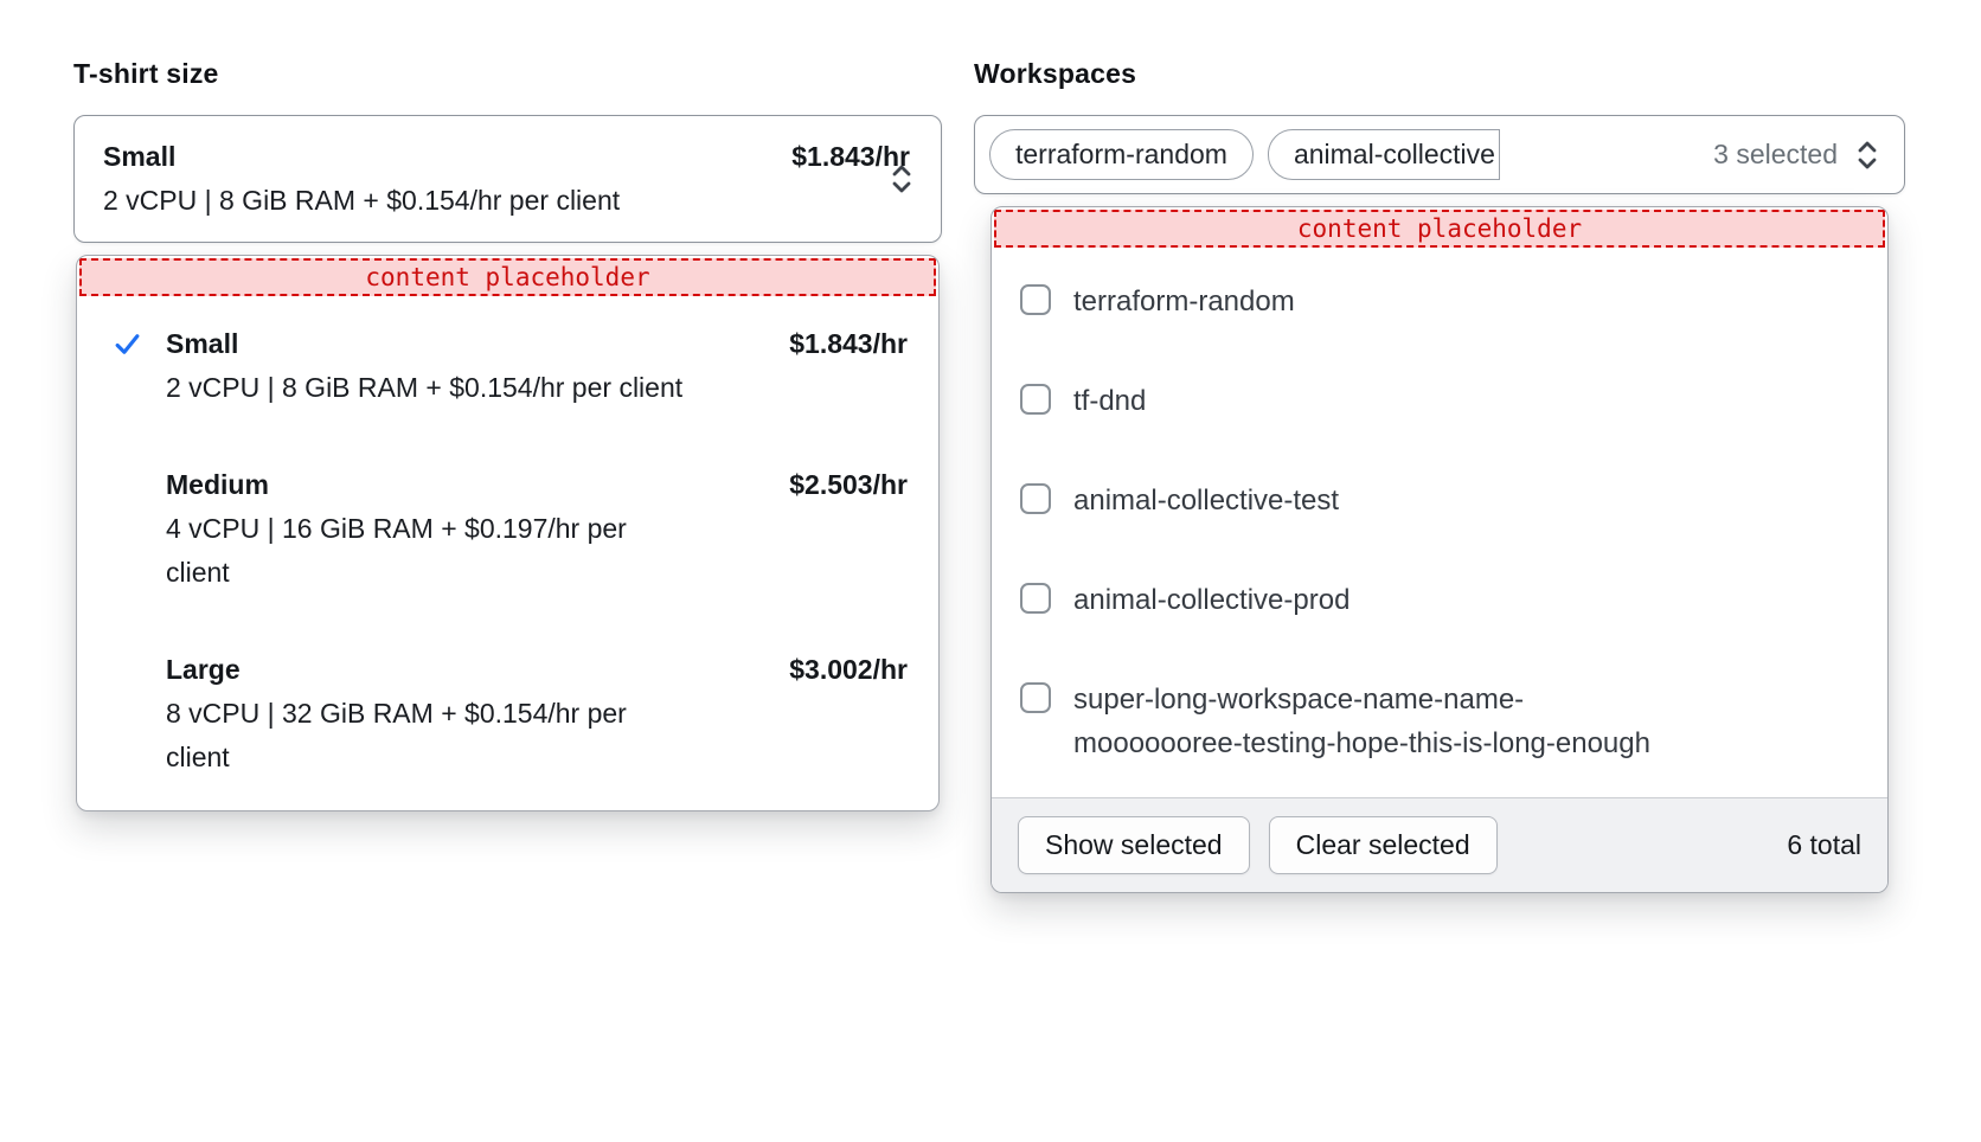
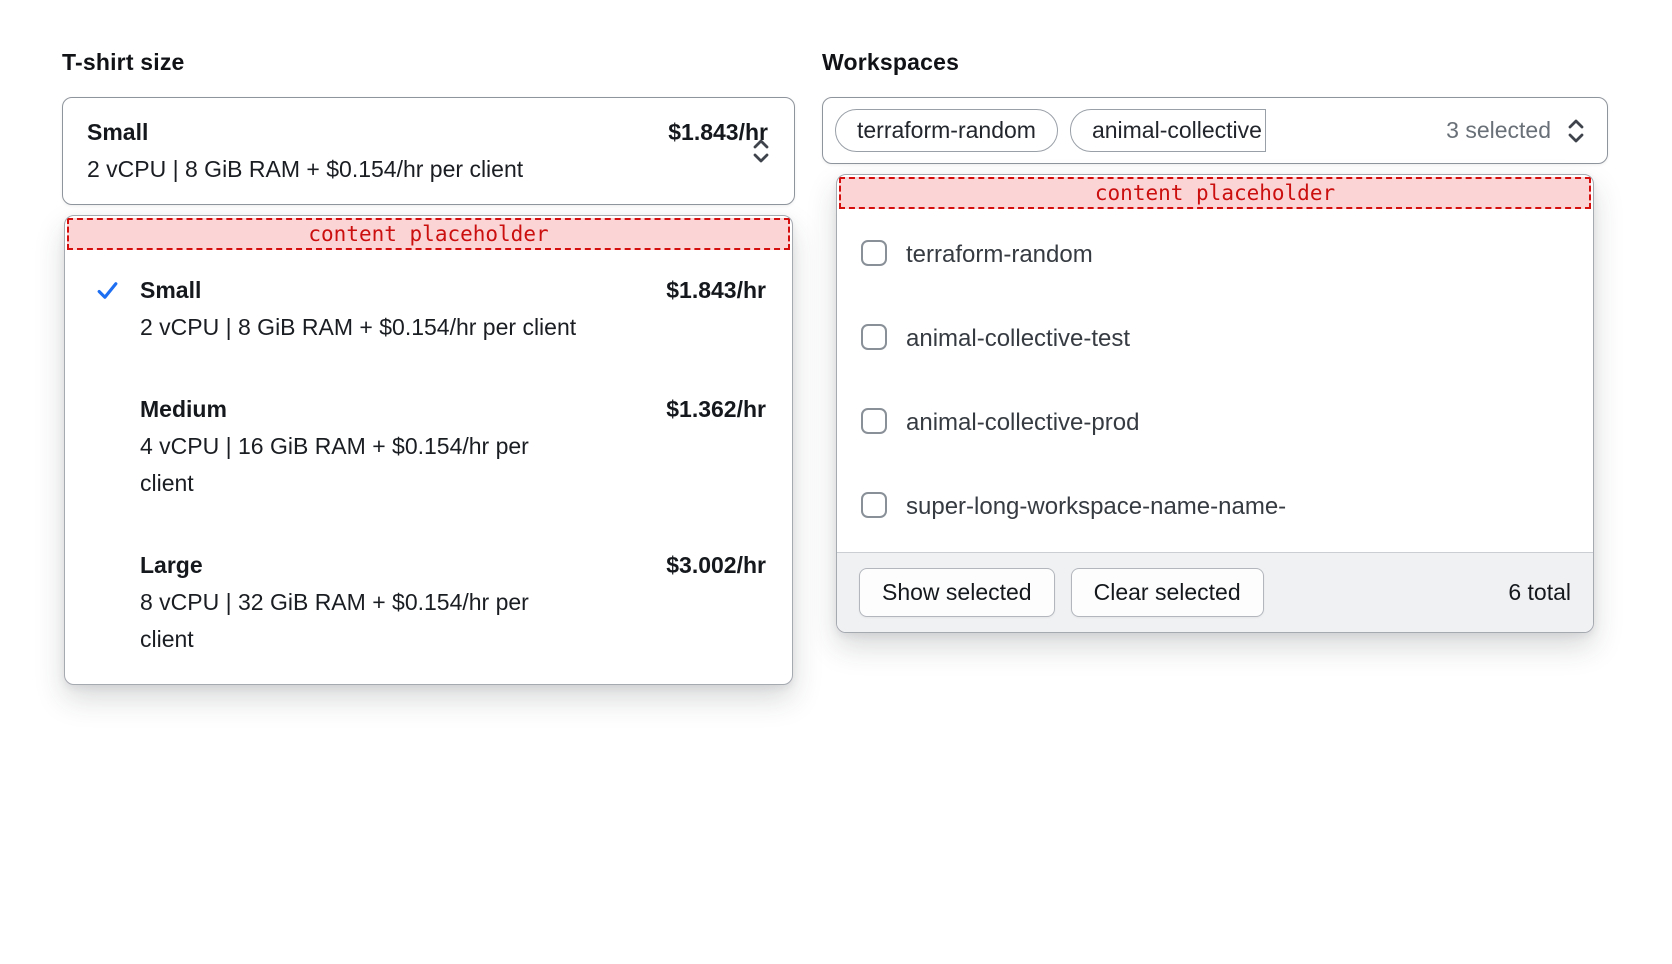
  T-shirt size
  Small
  $1.843/hr
  2 vCPU | 8 GiB RAM + $0.154/hr per client
  content placeholder
  Small
  $1.843/hr
  2 vCPU | 8 GiB RAM + $0.154/hr per client
  Medium
- $2.503/hr
+ $1.362/hr
- 4 vCPU | 16 GiB RAM + $0.197/hr per client
+ 4 vCPU | 16 GiB RAM + $0.154/hr per client
  Large
  $3.002/hr
  8 vCPU | 32 GiB RAM + $0.154/hr per client
  Workspaces
  terraform-random
  animal-collective
  3 selected
  content placeholder
  terraform-random
- tf-dnd
  animal-collective-test
  animal-collective-prod
  super-long-workspace-name-name-
- mooooooree-testing-hope-this-is-long-enough
  Show selected
  Clear selected
  6 total
